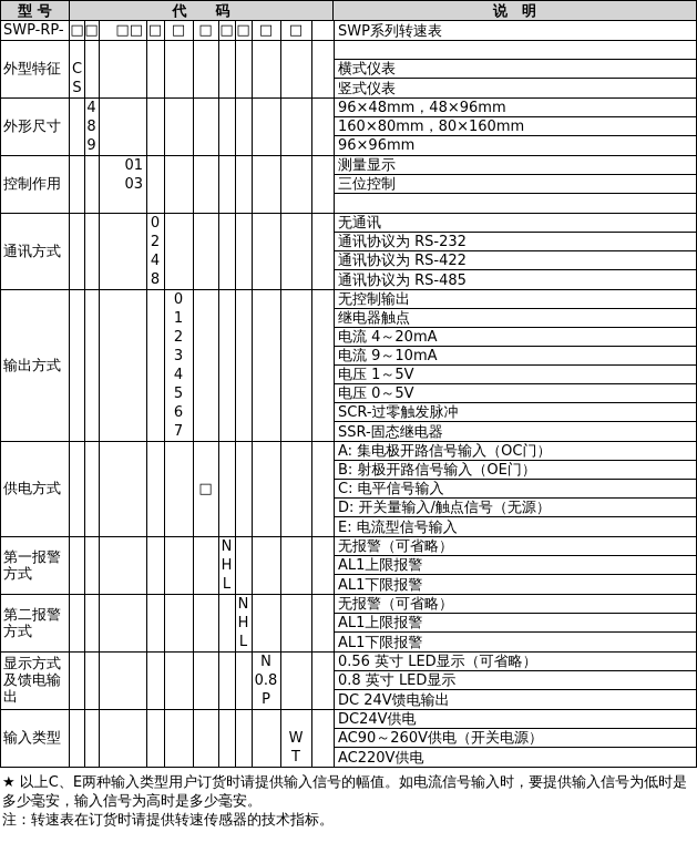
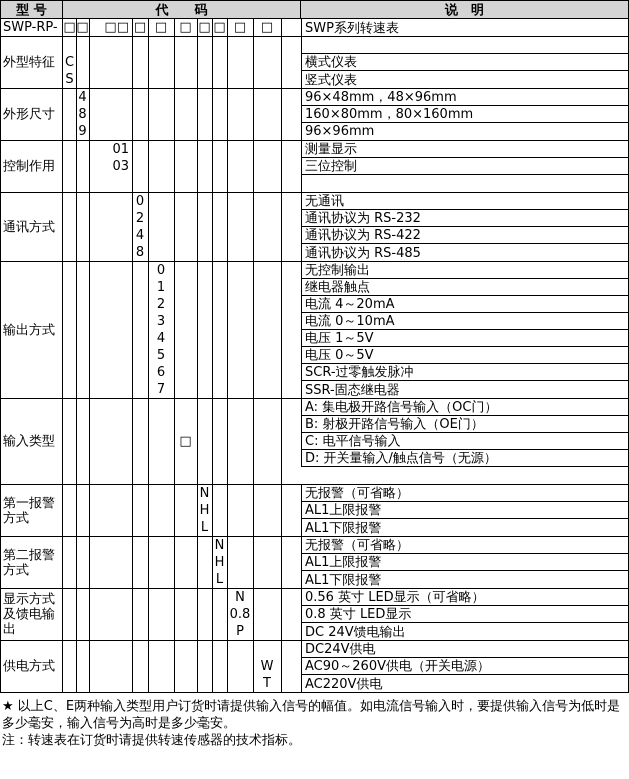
  型 号
  代 码
  说 明
  SWP-RP-
  □
  □
  □□
  □
  □
  □
  □
  □
  □
  □
  SWP系列转速表
  外型特征
  C
  横式仪表
  S
  竖式仪表
  外形尺寸
  4
  96×48mm，48×96mm
  8
  160×80mm，80×160mm
  9
  96×96mm
  控制作用
  01
  测量显示
  03
  三位控制
  通讯方式
  0
  无通讯
  2
  通讯协议为 RS-232
  4
  通讯协议为 RS-422
  8
  通讯协议为 RS-485
  输出方式
  0
  无控制输出
  1
  继电器触点
  2
  电流 4～20mA
  3
- 电流 9～10mA
+ 电流 0～10mA
  4
  电压 1～5V
  5
  电压 0～5V
  6
  SCR-过零触发脉冲
  7
  SSR-固态继电器
- 供电方式
+ 输入类型
  A: 集电极开路信号输入（OC门）
  B: 射极开路信号输入（OE门）
  □
  C: 电平信号输入
  D: 开关量输入/触点信号（无源）
- E: 电流型信号输入
  第一报警方式
  N
  无报警（可省略）
  H
  AL1上限报警
  L
  AL1下限报警
  第二报警方式
  N
  无报警（可省略）
  H
  AL1上限报警
  L
  AL1下限报警
  显示方式及馈电输出
  N
  0.56 英寸 LED显示（可省略）
  0.8
  0.8 英寸 LED显示
  P
  DC 24V馈电输出
- 输入类型
+ 供电方式
  DC24V供电
  W
  AC90～260V供电（开关电源）
  T
  AC220V供电
  ★ 以上C、E两种输入类型用户订货时请提供输入信号的幅值。如电流信号输入时，要提供输入信号为低时是多少毫安，输入信号为高时是多少毫安。
  注：转速表在订货时请提供转速传感器的技术指标。
